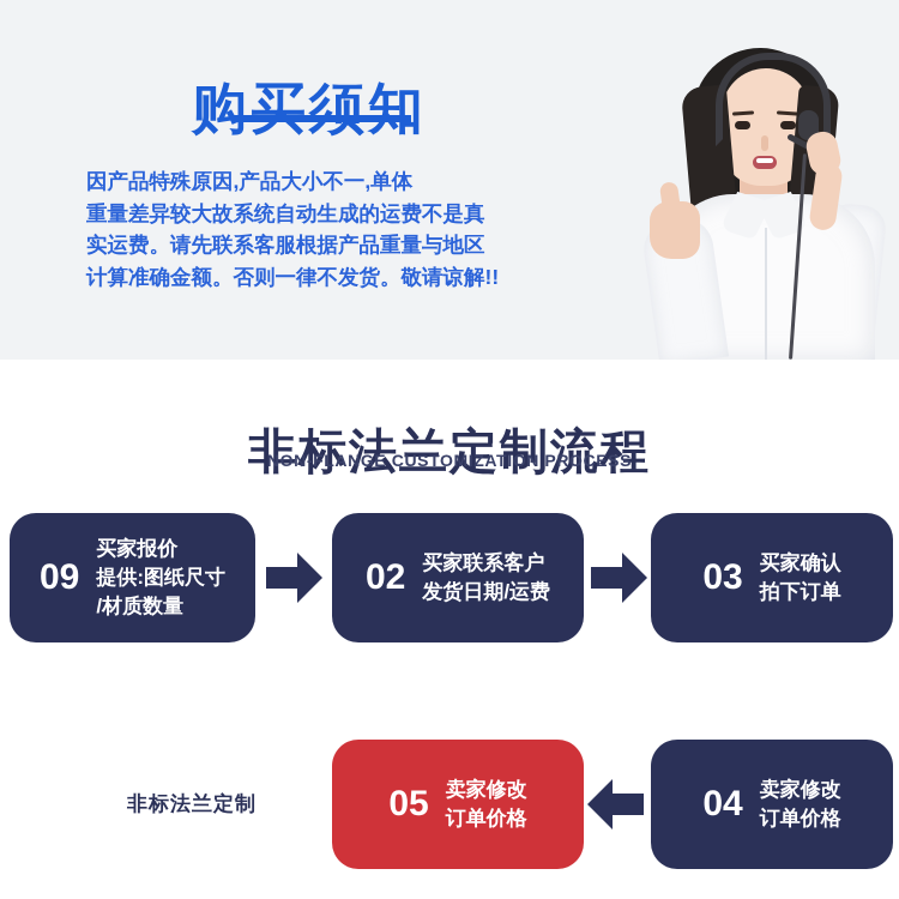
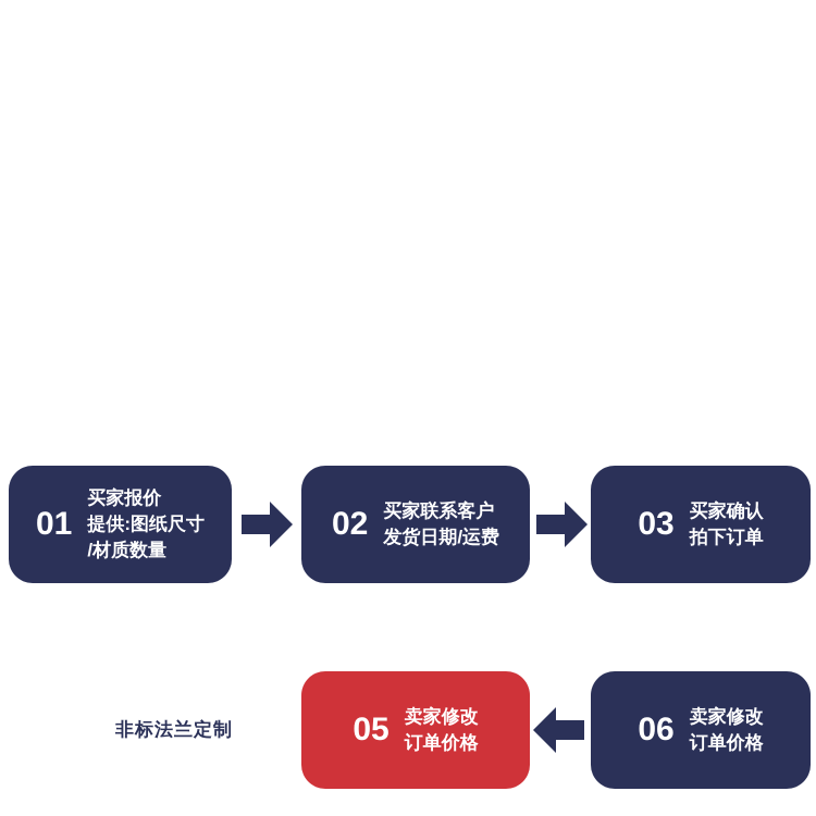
- 购买须知
- 因产品特殊原因,产品大小不一,单体
- 重量差异较大故系统自动生成的运费不是真
- 实运费。请先联系客服根据产品重量与地区
- 计算准确金额。否则一律不发货。敬请谅解!!
- 非标法兰定制流程
- NON-FLANGE CUSTOMIZATION PROCESS
- 09
+ 01
  买家报价
  提供:图纸尺寸
  /材质数量
  02
  买家联系客户
  发货日期/运费
  03
  买家确认
  拍下订单
  05
  卖家修改
  订单价格
- 04
+ 06
  卖家修改
  订单价格
  非标法兰定制
